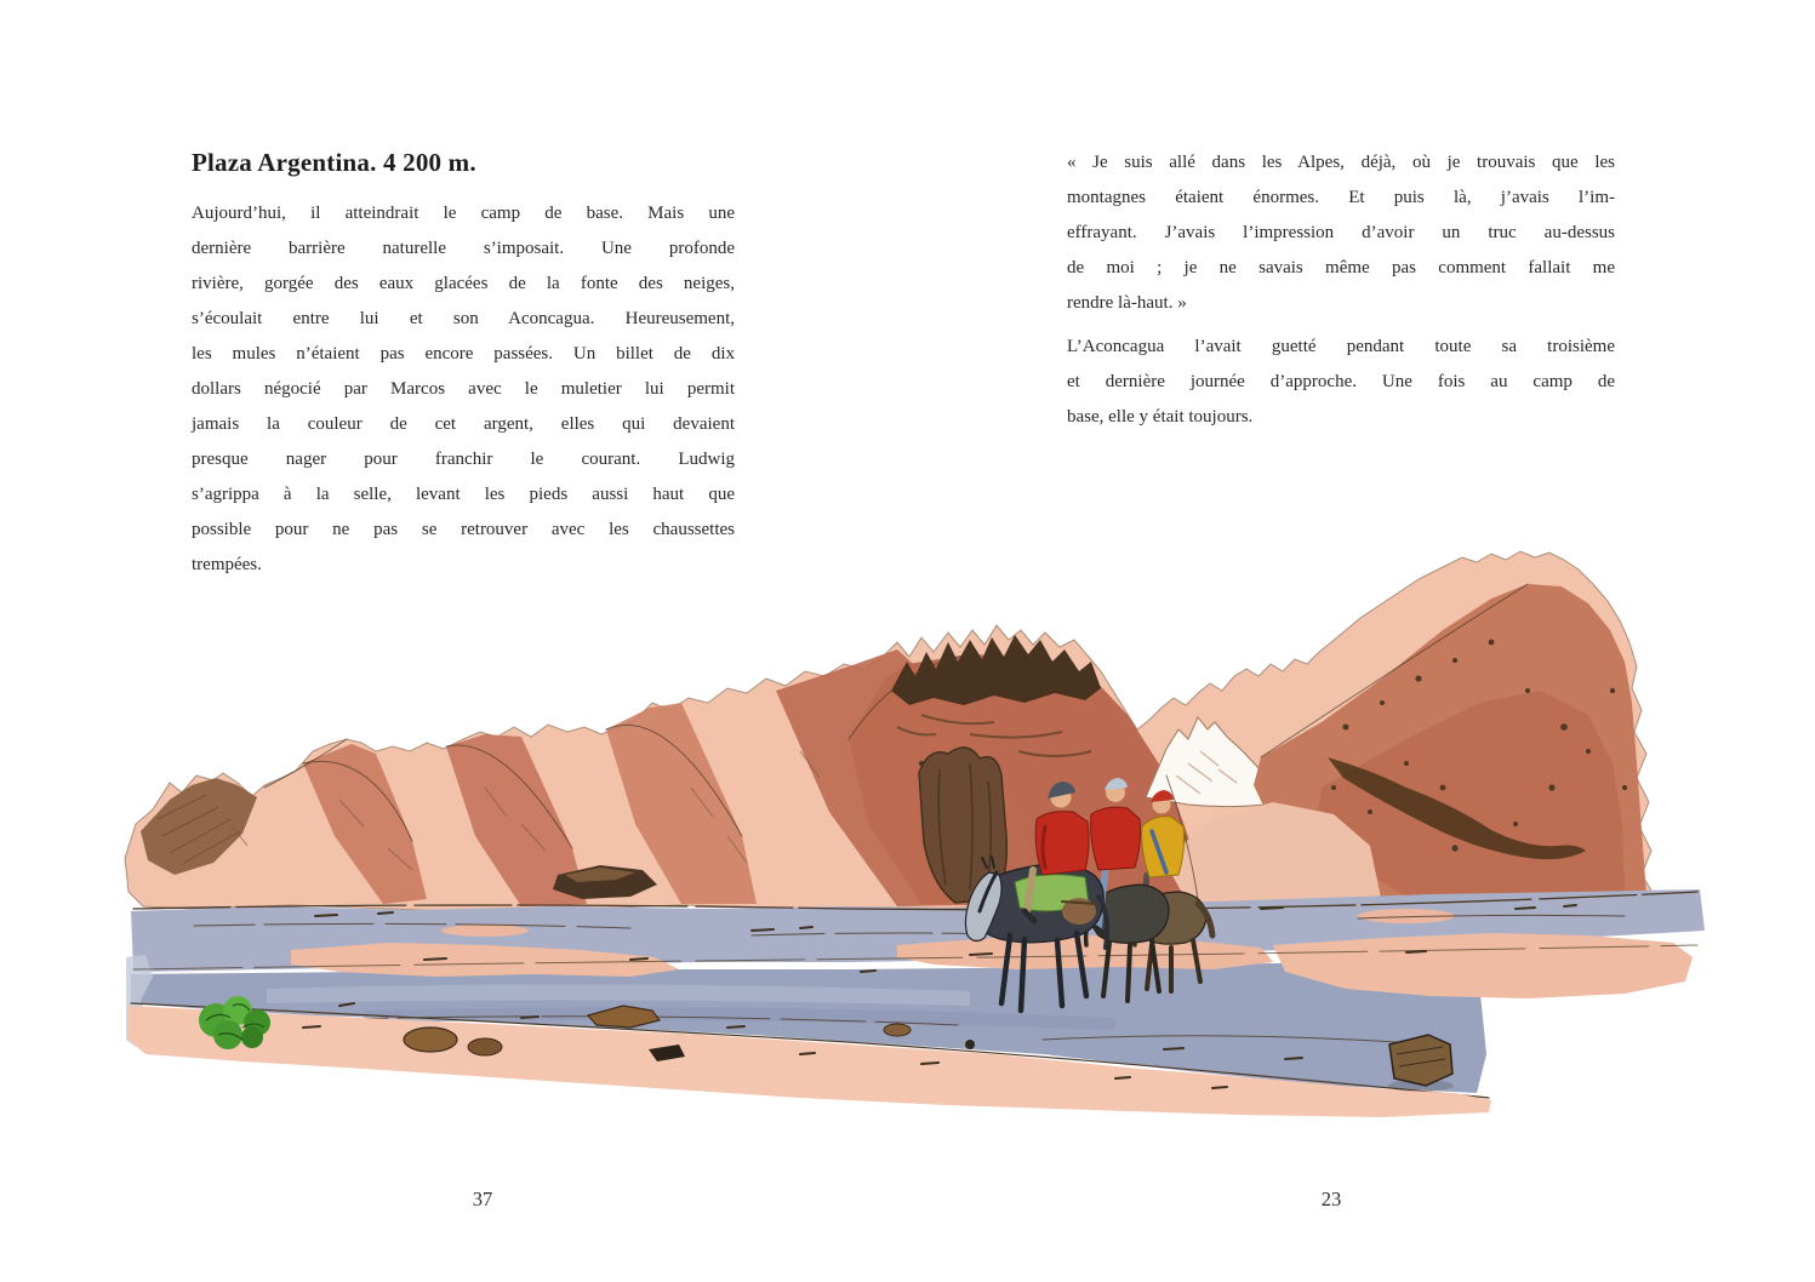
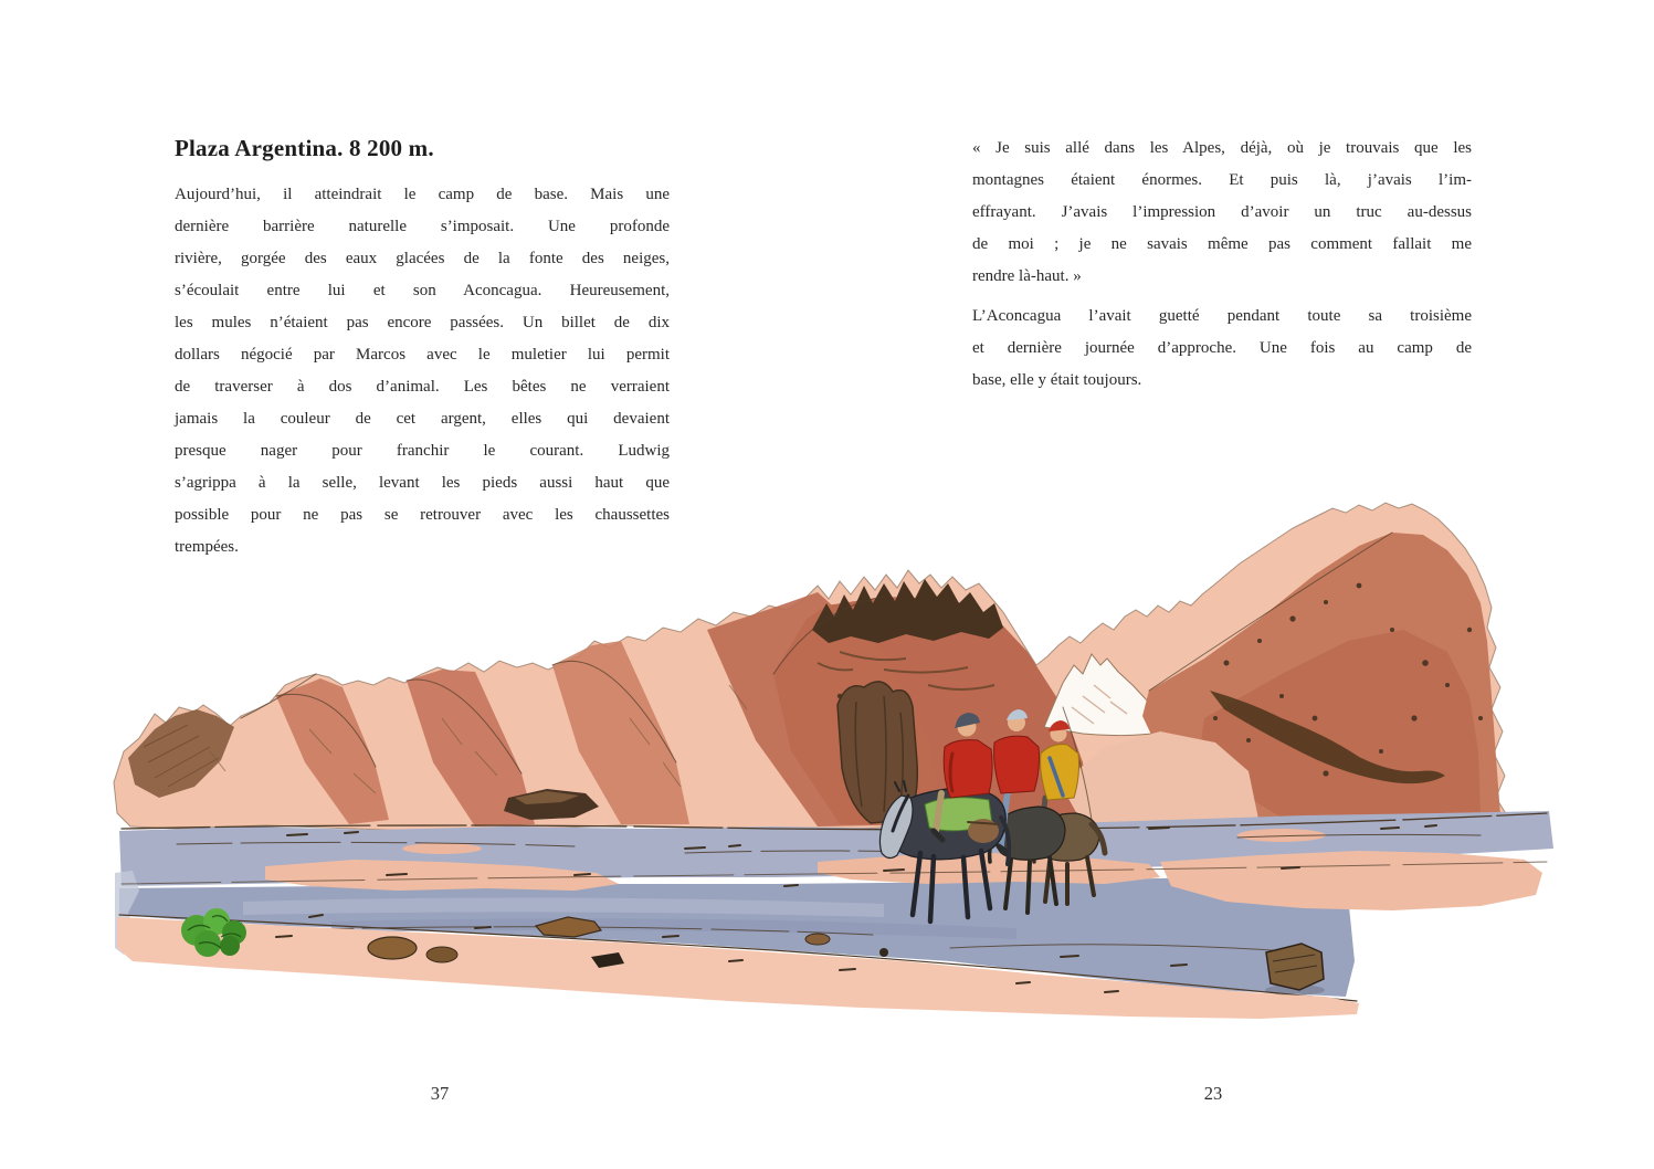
- Plaza Argentina. 4 200 m.
+ Plaza Argentina. 8 200 m.
  Aujourd’hui, il atteindrait le camp de base. Mais une
  dernière barrière naturelle s’imposait. Une profonde
  rivière, gorgée des eaux glacées de la fonte des neiges,
  s’écoulait entre lui et son Aconcagua. Heureusement,
  les mules n’étaient pas encore passées. Un billet de dix
  dollars négocié par Marcos avec le muletier lui permit
+ de traverser à dos d’animal. Les bêtes ne verraient
  jamais la couleur de cet argent, elles qui devaient
  presque nager pour franchir le courant. Ludwig
  s’agrippa à la selle, levant les pieds aussi haut que
  possible pour ne pas se retrouver avec les chaussettes
  trempées.
  « Je suis allé dans les Alpes, déjà, où je trouvais que les
  montagnes étaient énormes. Et puis là, j’avais l’im-
  effrayant. J’avais l’impression d’avoir un truc au-dessus
  de moi ; je ne savais même pas comment fallait me
  rendre là-haut. »
  L’Aconcagua l’avait guetté pendant toute sa troisième
  et dernière journée d’approche. Une fois au camp de
  base, elle y était toujours.
  37
  23
